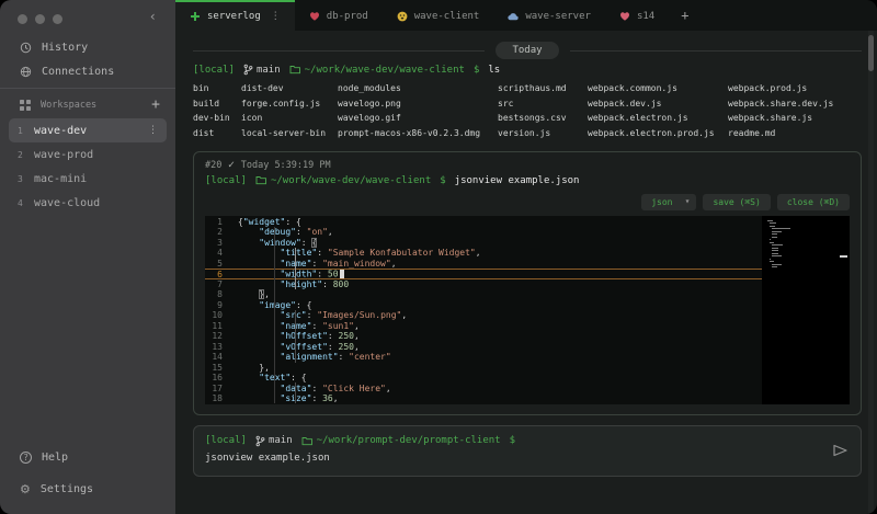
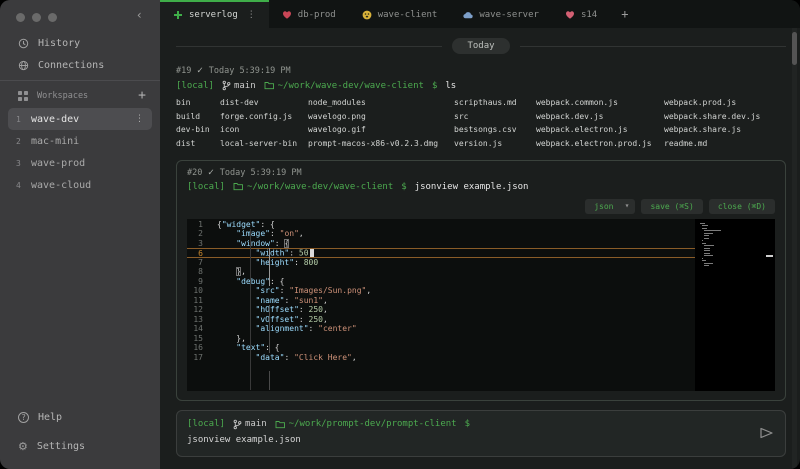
  ‹
  History
  Connections
  Workspaces
  +
  1
  wave-dev
  ⋮
  2
- wave-prod
+ mac-mini
  3
- mac-mini
+ wave-prod
  4
  wave-cloud
  ?
  Help
  ⚙
  Settings
  serverlog
  ⋮
  db-prod
  wave-client
  wave-server
  s14
  +
  Today
+ #19 ✓ Today 5:39:19 PM
  [local]
  main
  ~/work/wave-dev/wave-client
  $
  ls
  bin
  dist-dev
  node_modules
  scripthaus.md
  webpack.common.js
  webpack.prod.js
  build
  forge.config.js
  wavelogo.png
  src
  webpack.dev.js
  webpack.share.dev.js
  dev-bin
  icon
  wavelogo.gif
  bestsongs.csv
  webpack.electron.js
  webpack.share.js
  dist
  local-server-bin
  prompt-macos-x86-v0.2.3.dmg
  version.js
  webpack.electron.prod.js
  readme.md
  #20 ✓ Today 5:39:19 PM
  [local]
  ~/work/wave-dev/wave-client
  $
  jsonview example.json
  json
  ▾
  save (⌘S)
  close (⌘D)
  1 {"widget": {
- 2 "debug": "on",
+ 2 "image": "on",
  3 "window": {
- 4 "title": "Sample Konfabulator Widget",
- 5 "name": "main_window",
  6 "width": 50
  7 "height": 800
  8 },
- 9 "image": {
+ 9 "debug": {
  10 "src": "Images/Sun.png",
  11 "name": "sun1",
  12 "hOffset": 250,
  13 "vOffset": 250,
  14 "alignment": "center"
  15 },
  16 "text": {
  17 "data": "Click Here",
- 18 "size": 36,
  [local]
  main
  ~/work/prompt-dev/prompt-client
  $
  jsonview example.json
